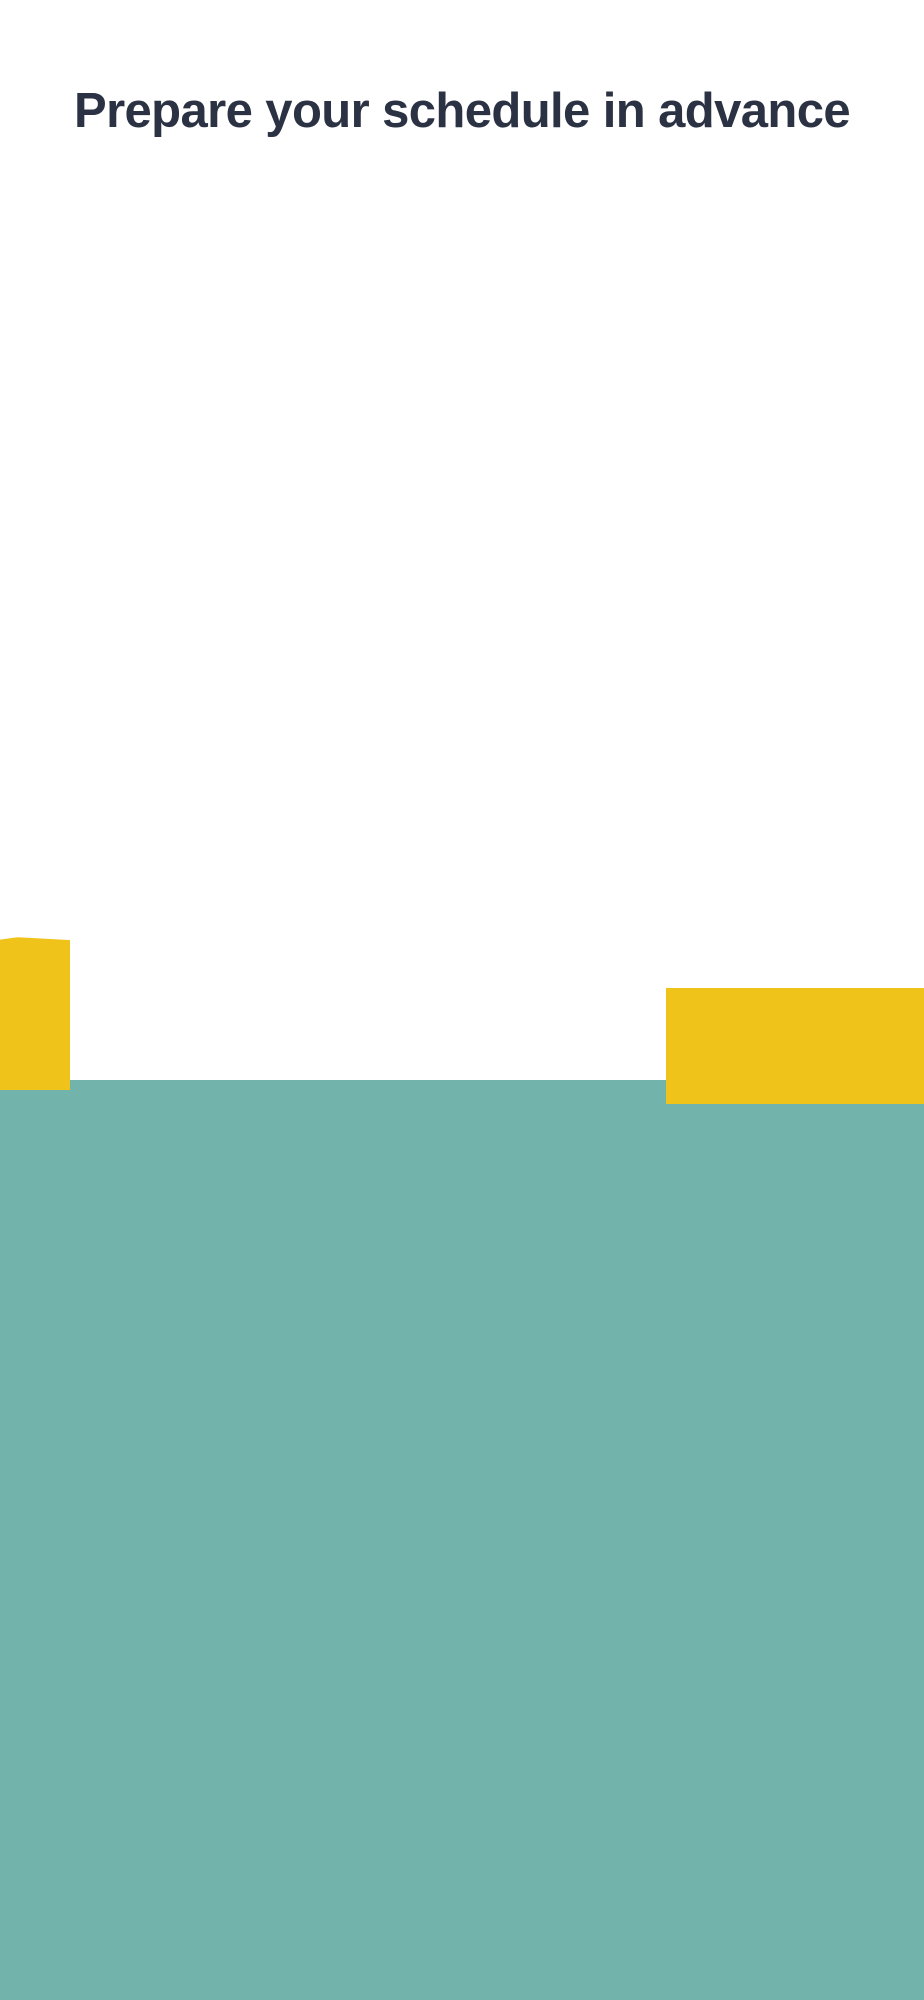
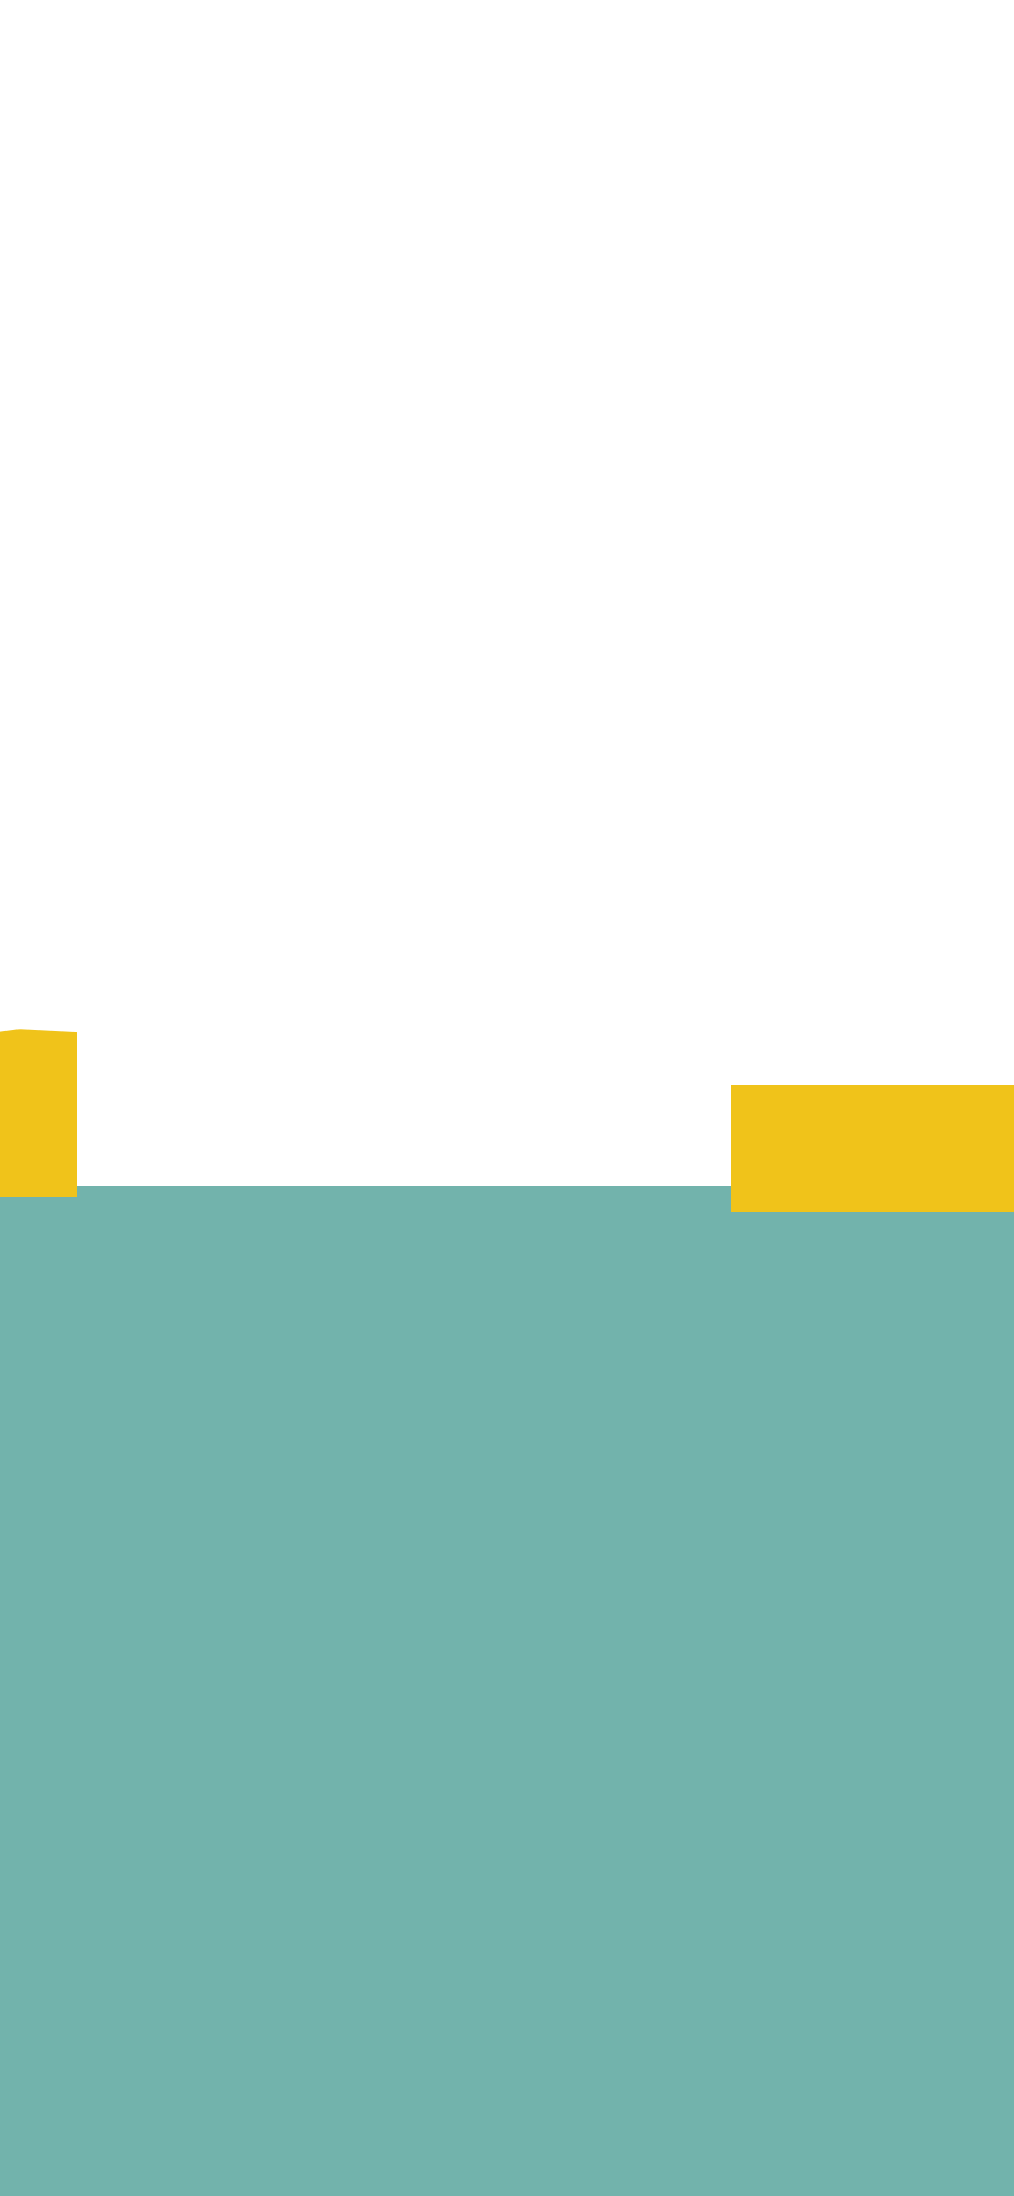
- Prepare your schedule in advance
